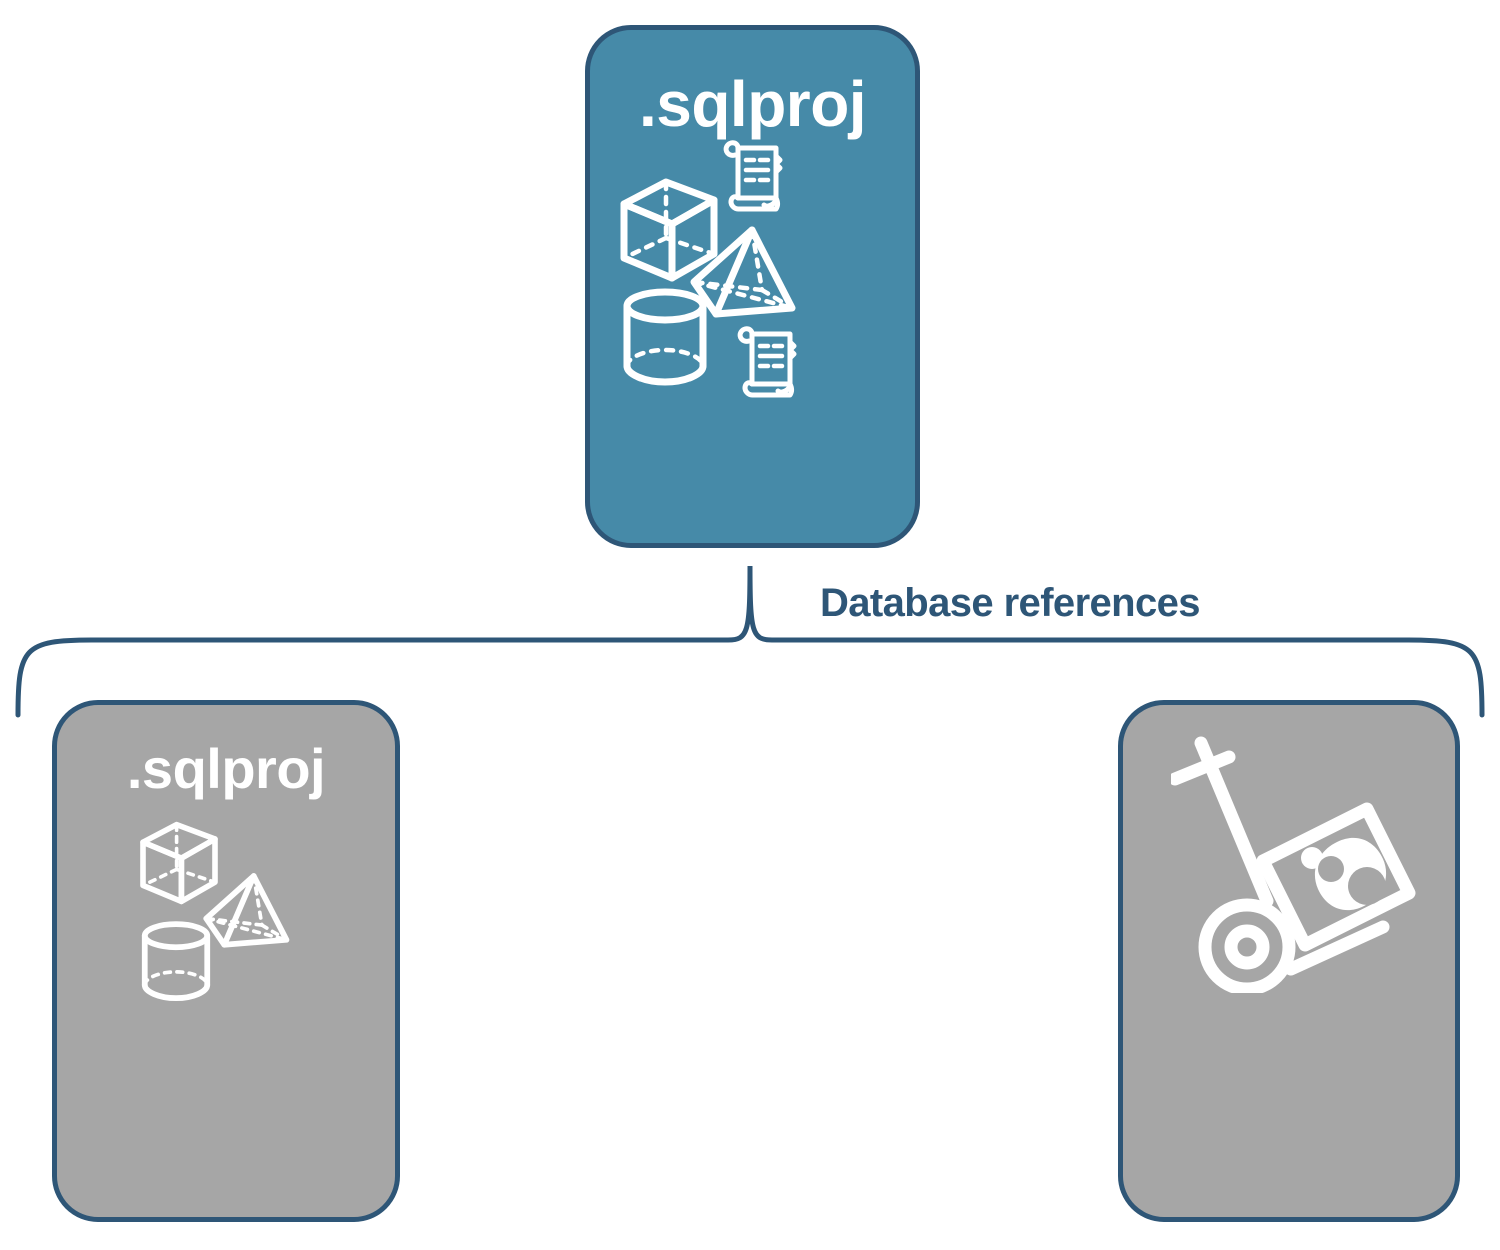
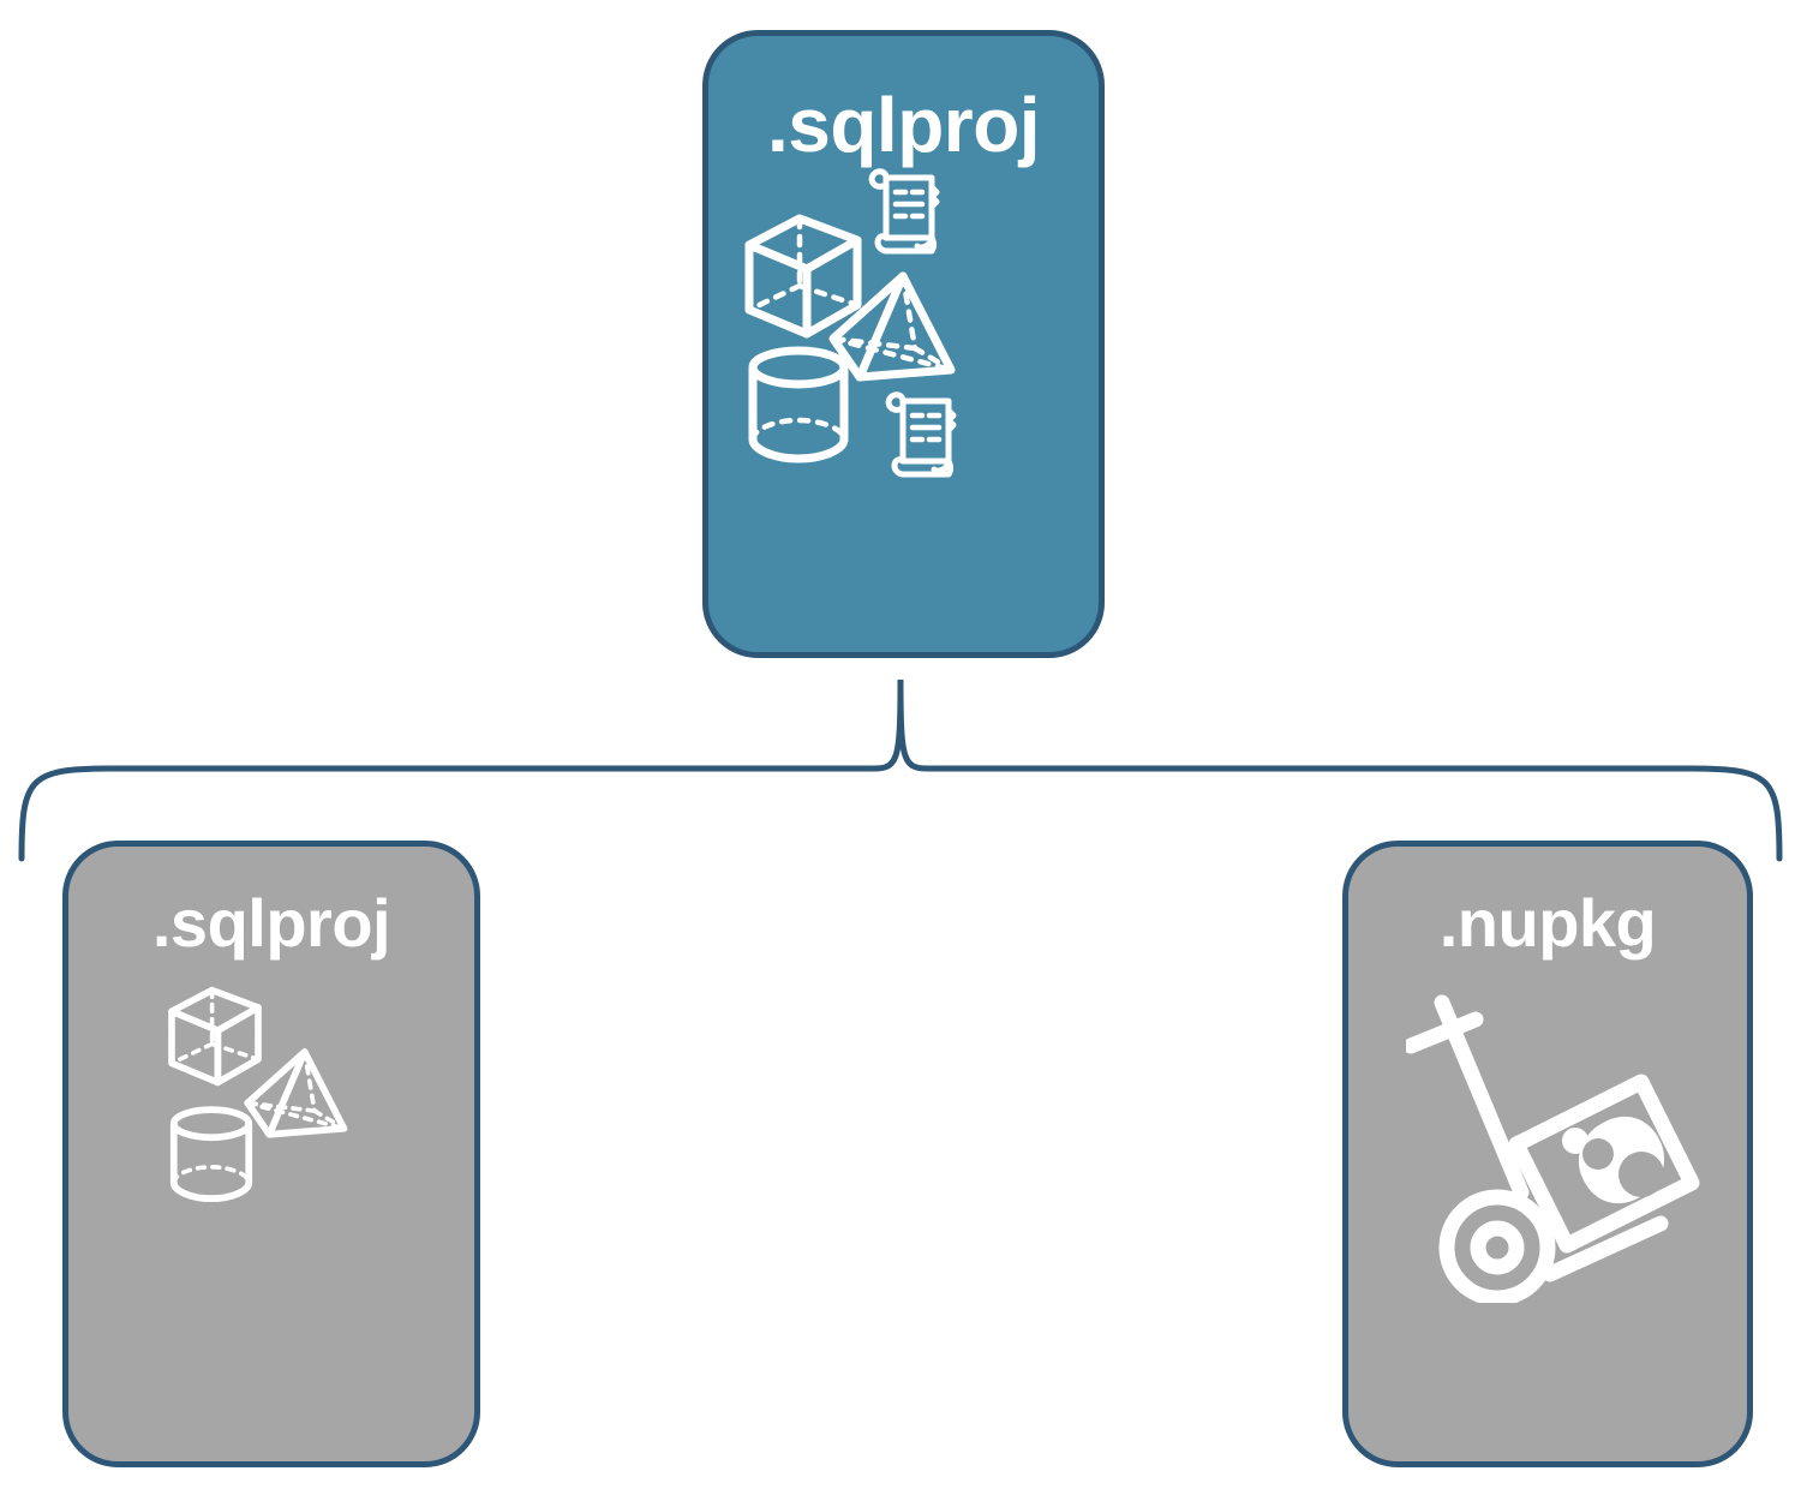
  .sqlproj
- Database references
  .sqlproj
+ .nupkg
